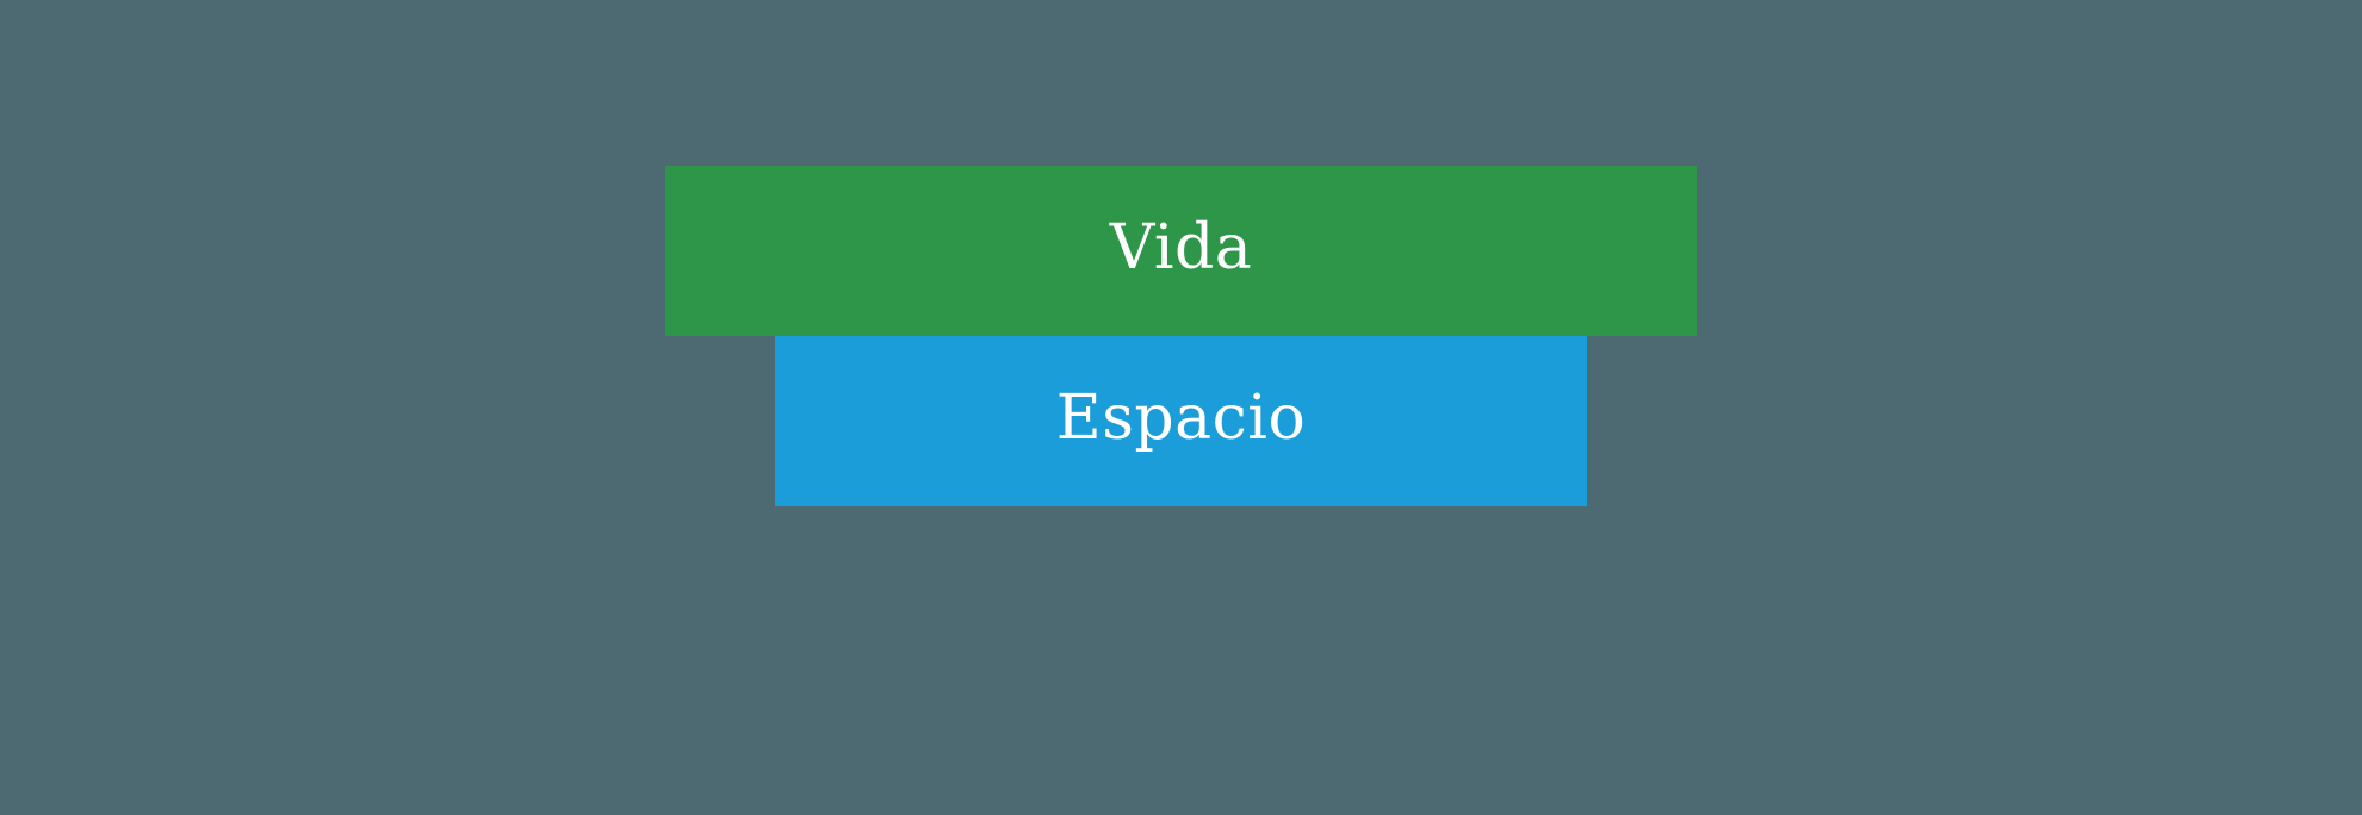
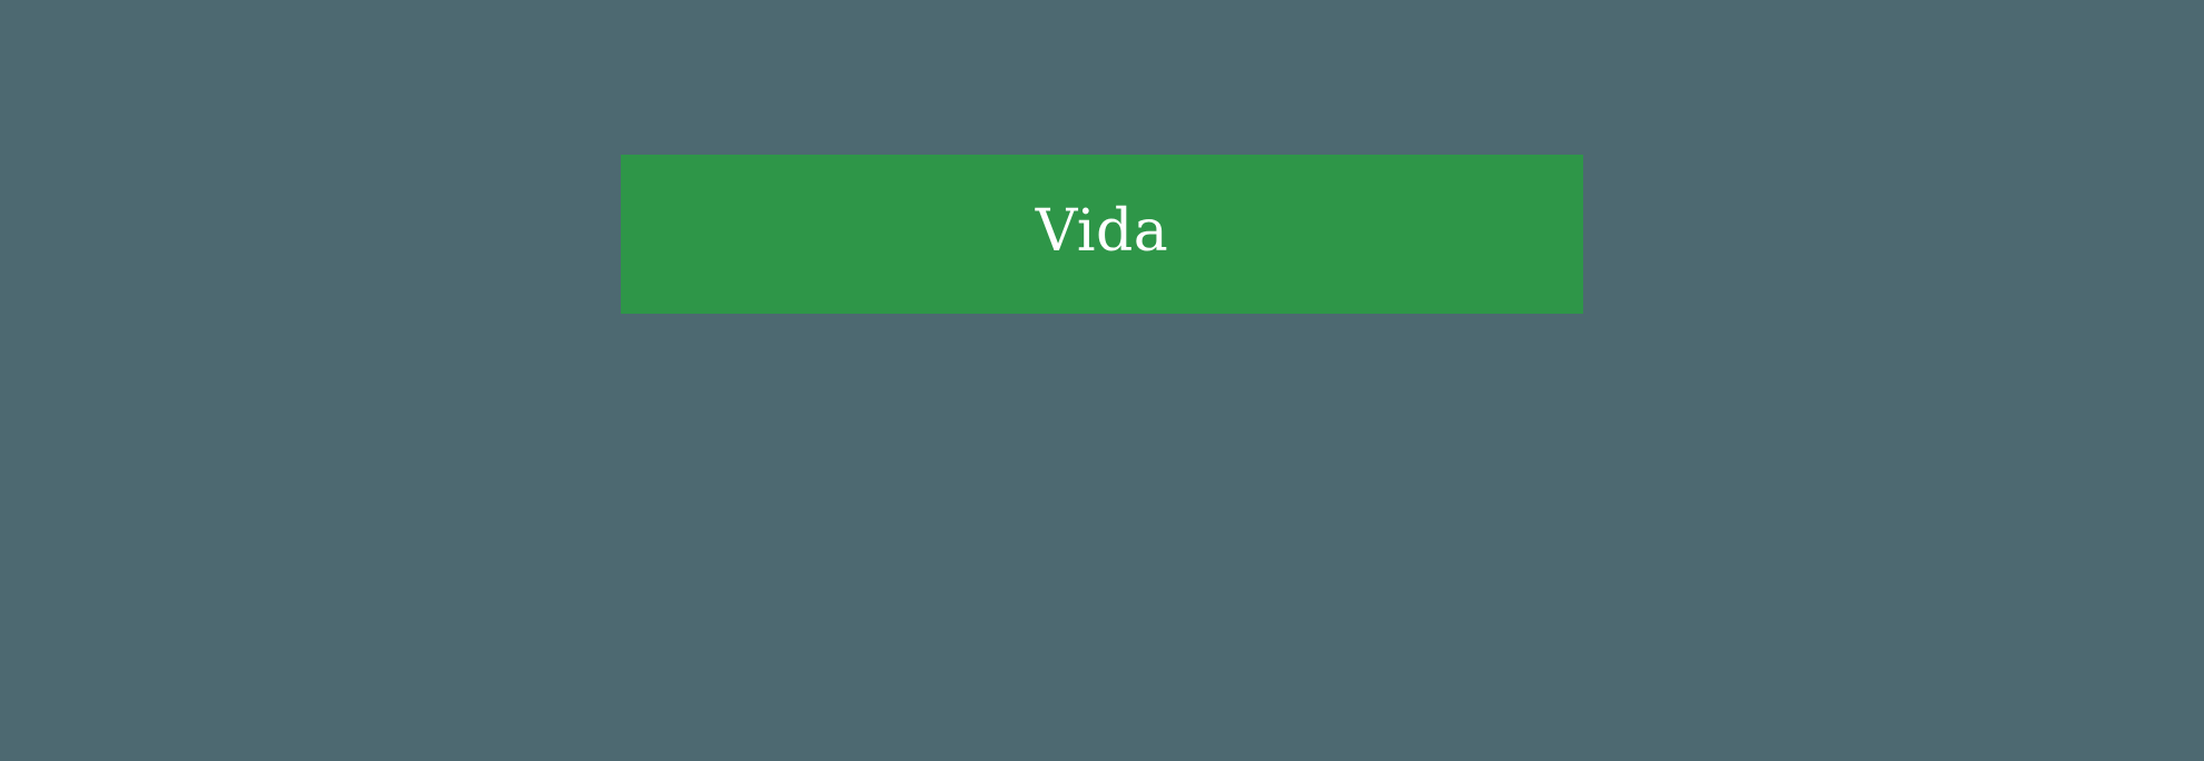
  Vida
- Espacio
